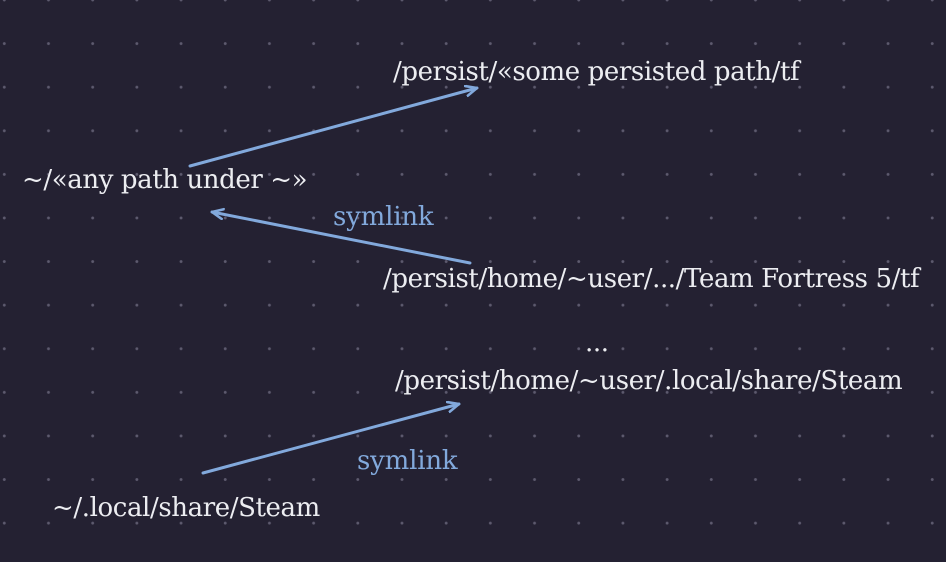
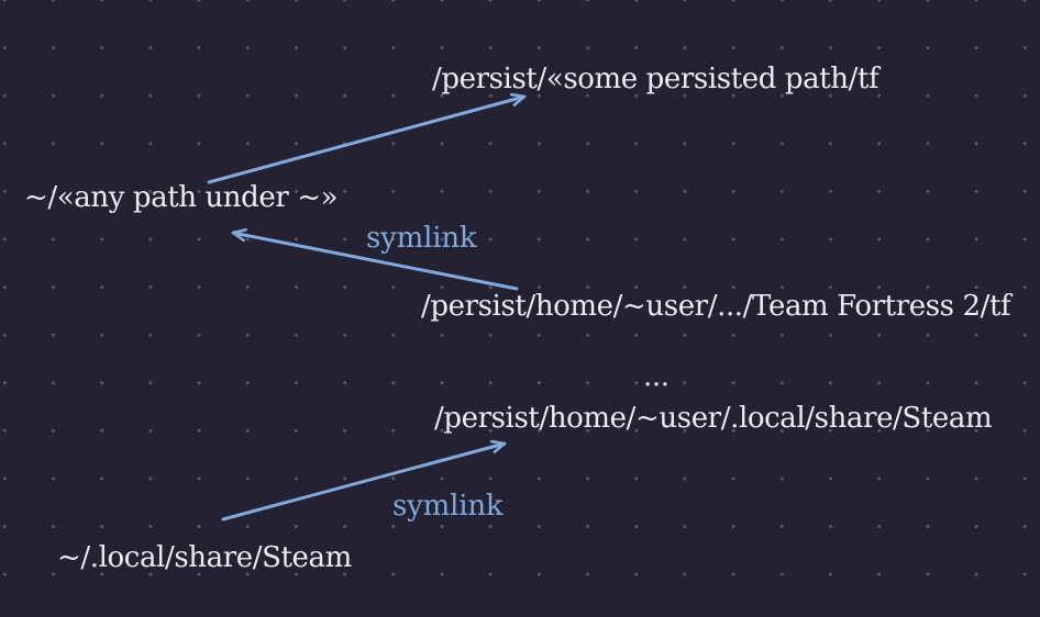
  /persist/«some persisted path/tf
  ~/«any path under ~»
  symlink
- /persist/home/~user/.../Team Fortress 5/tf
+ /persist/home/~user/.../Team Fortress 2/tf
  ...
  /persist/home/~user/.local/share/Steam
  symlink
  ~/.local/share/Steam
